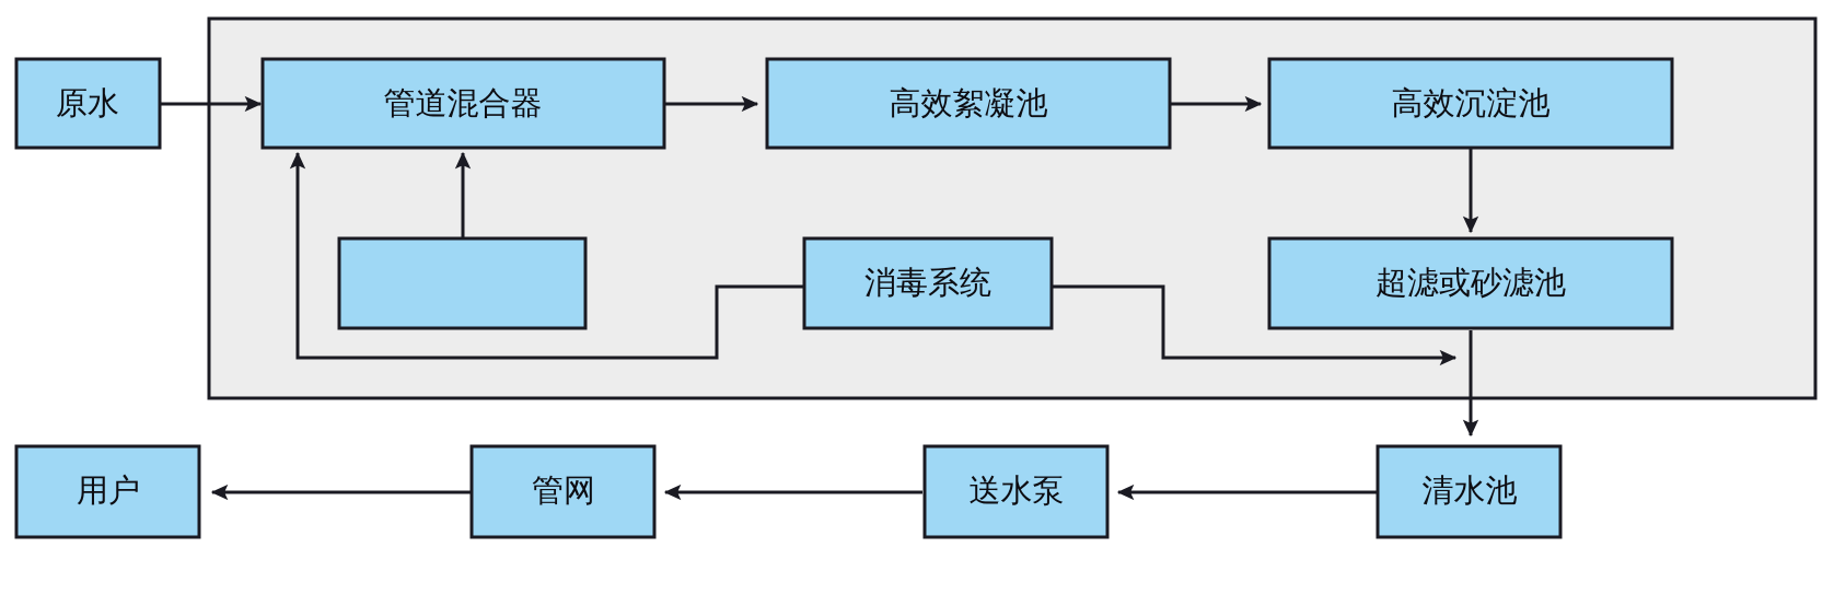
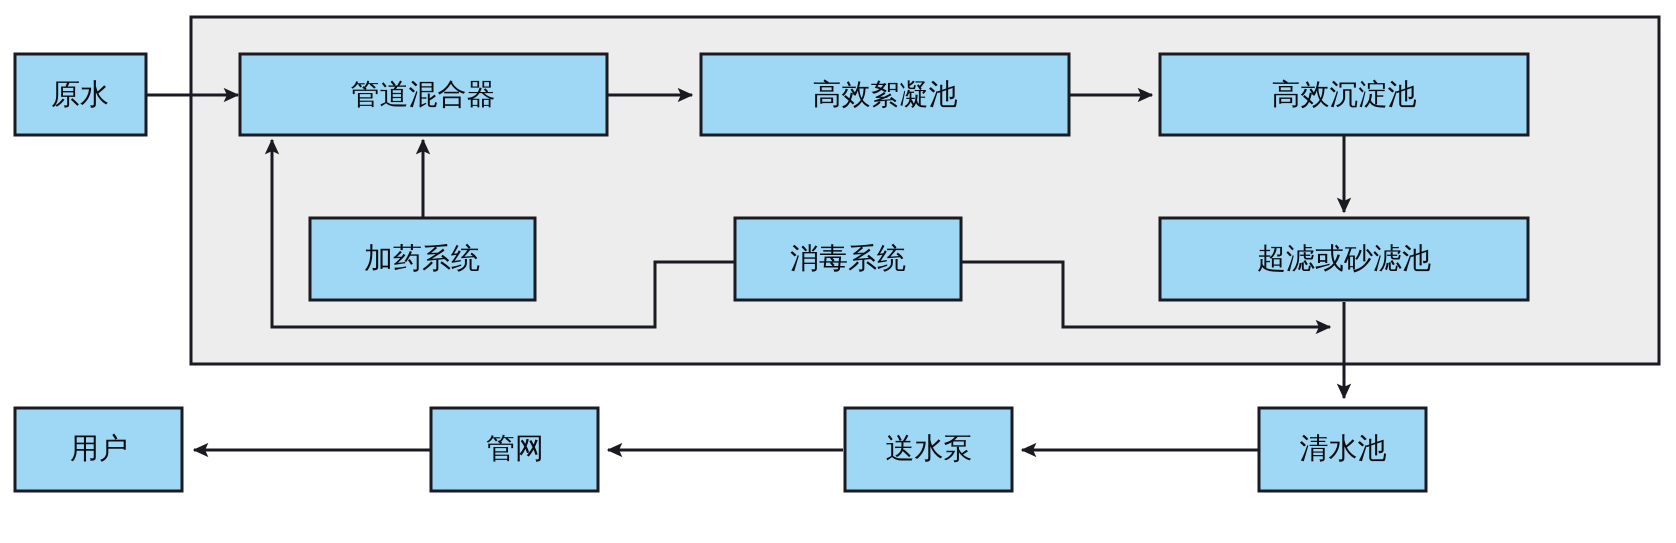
  原水
  管道混合器
  高效絮凝池
  高效沉淀池
+ 加药系统
  消毒系统
  超滤或砂滤池
  清水池
  送水泵
  管网
  用户
